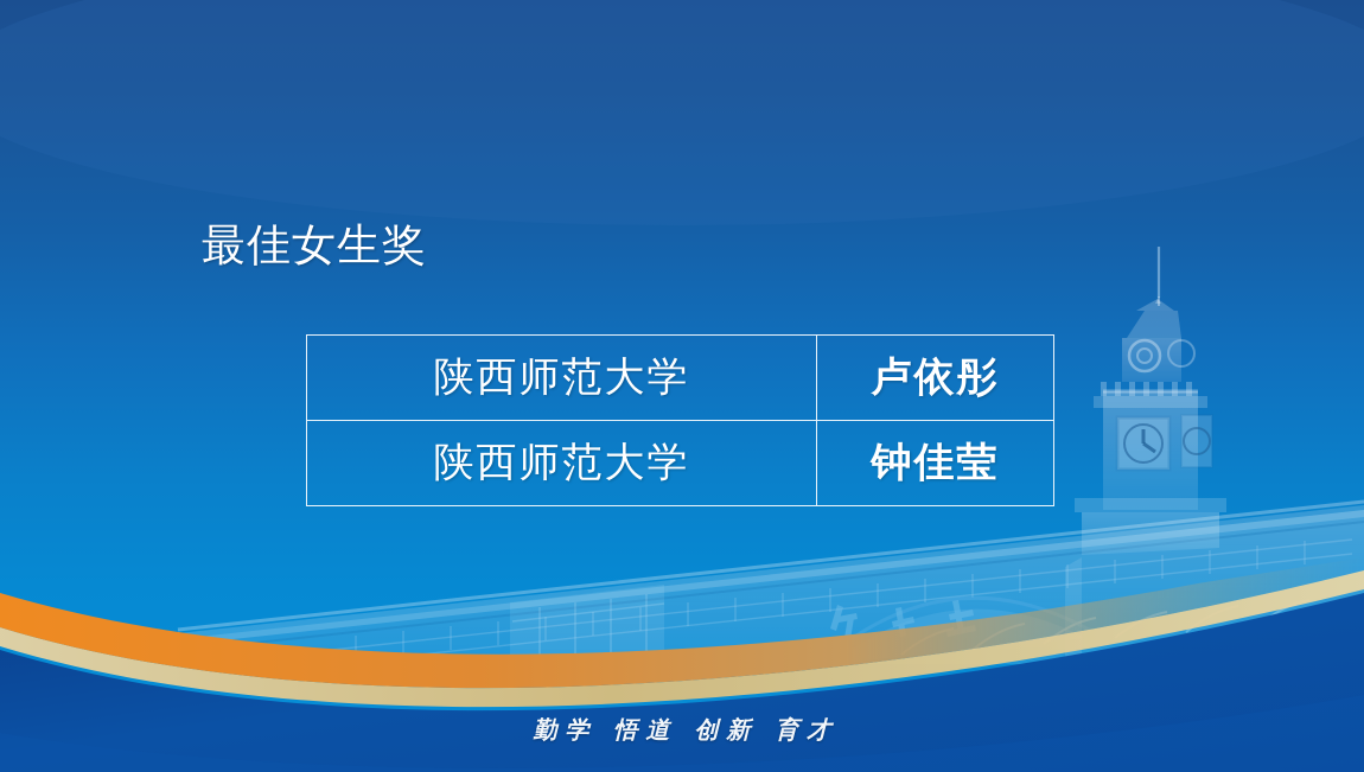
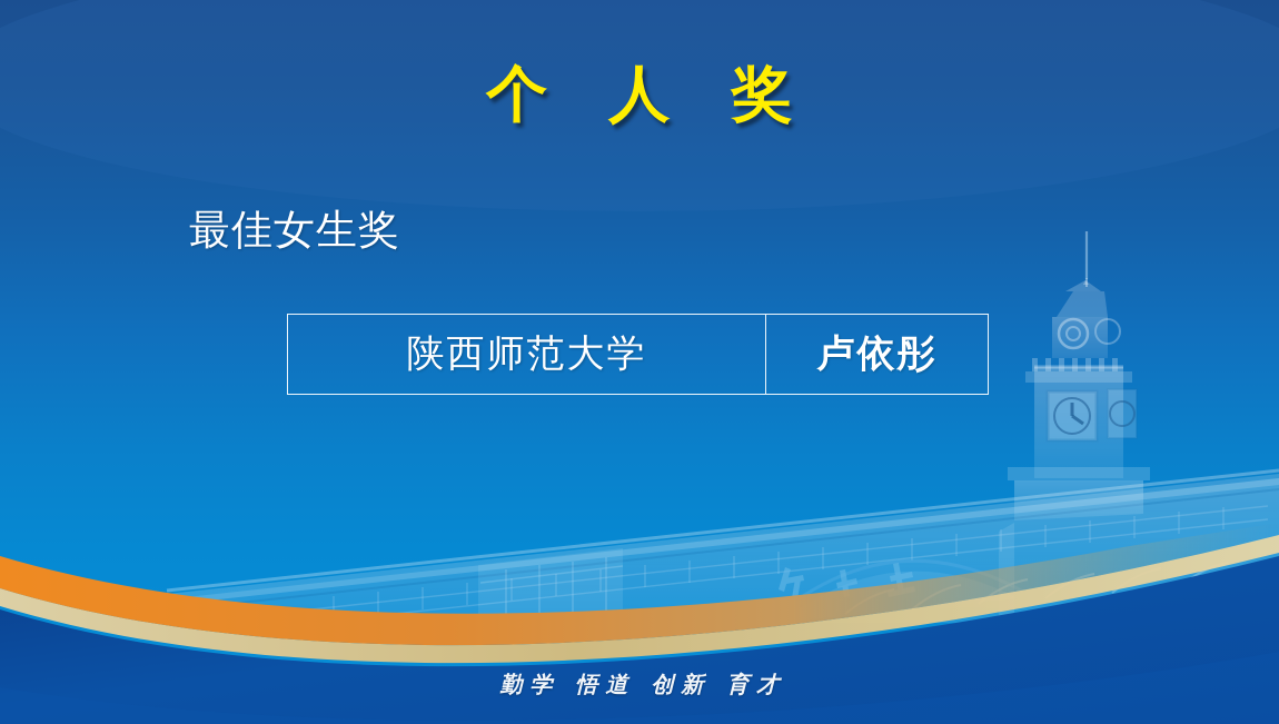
+ 个 人 奖
  最佳女生奖
  陕西师范大学	卢依彤
- 陕西师范大学	钟佳莹
  勤学 悟道 创新 育才
